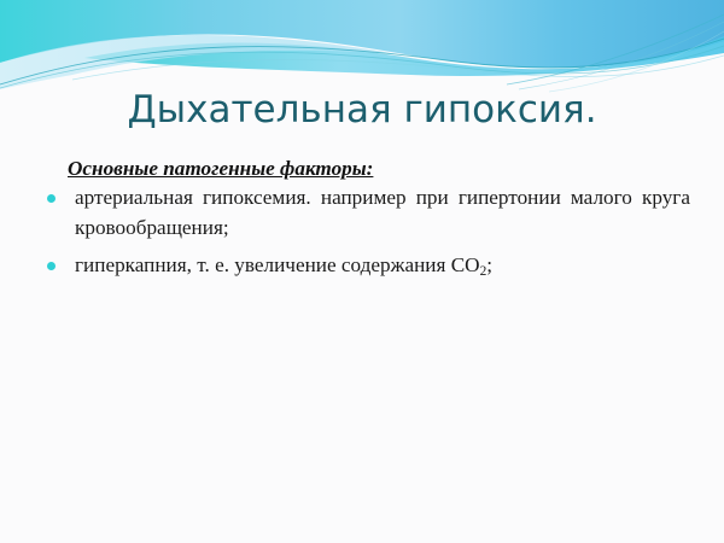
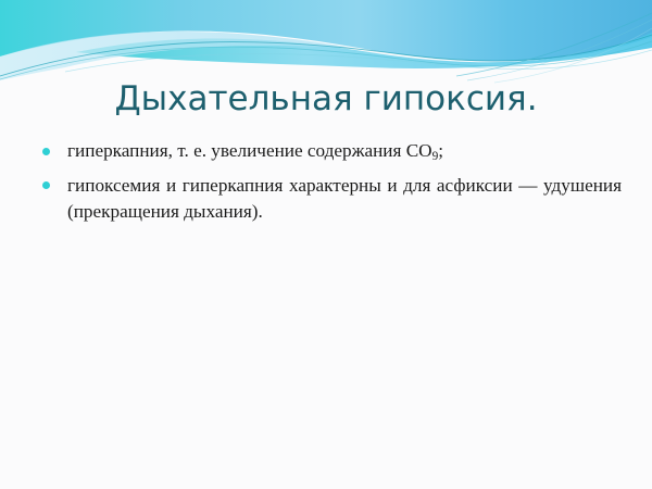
  Дыхательная гипоксия.
- Основные патогенные факторы:
- артериальная гипоксемия. например при гипертонии малого круга кровообращения;
- гиперкапния, т. е. увеличение содержания CO2;
+ гиперкапния, т. е. увеличение содержания CO9;
+ гипоксемия и гиперкапния характерны и для асфиксии — удушения (прекращения дыхания).
